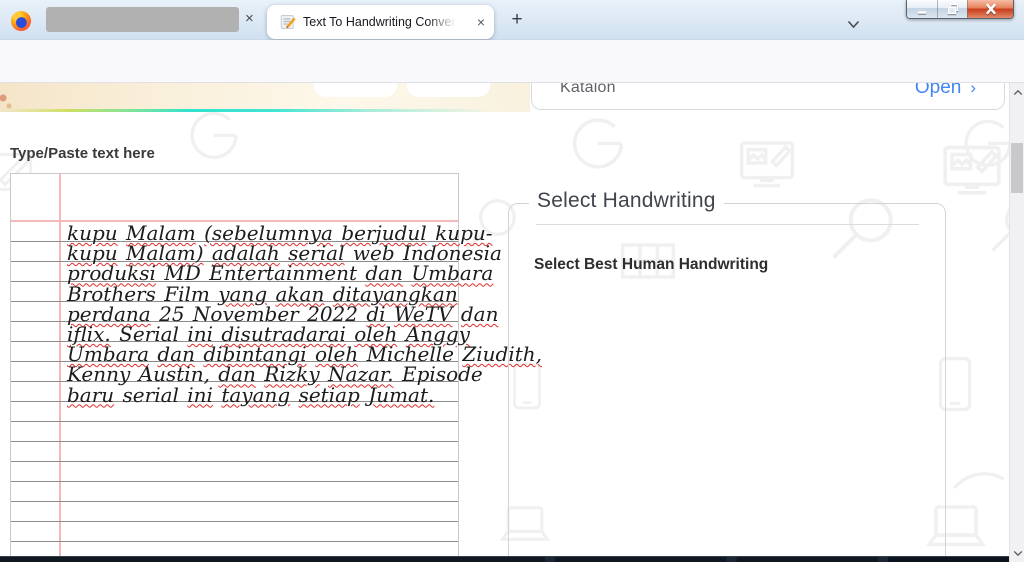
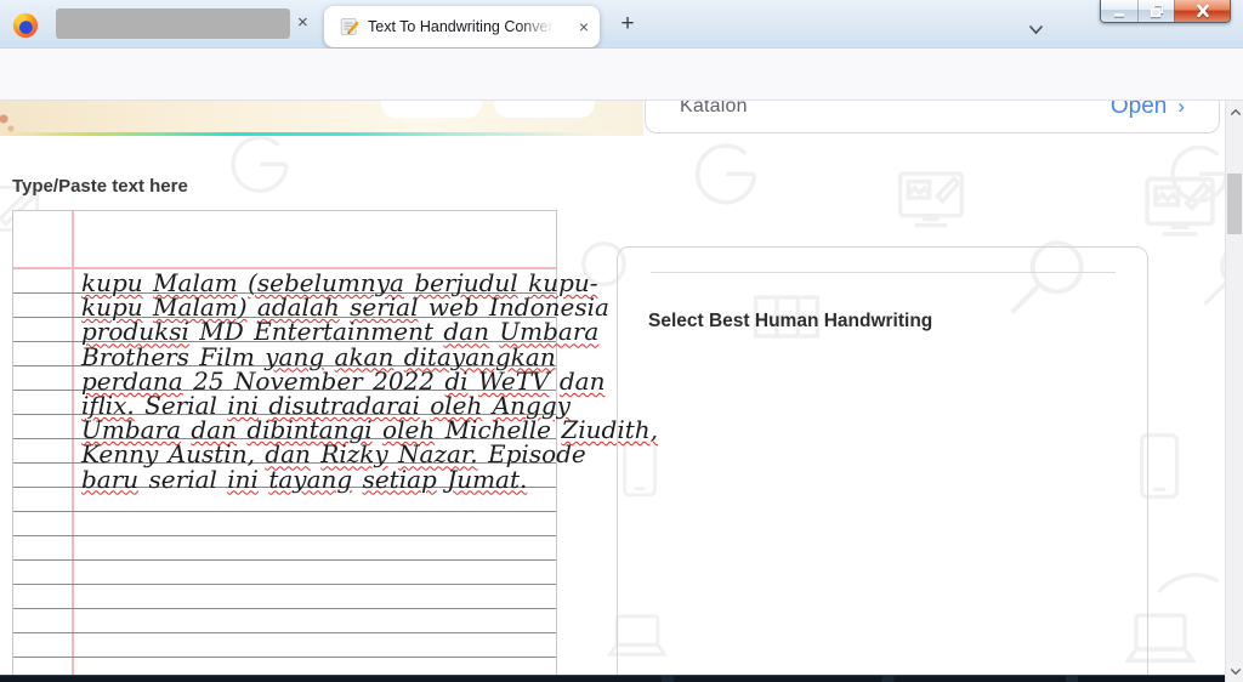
  ×
  Text To Handwriting Convert
  ×
  +
  Katalon
  Open
  ›
  Type/Paste text here
  kupu Malam (sebelumnya berjudul kupu-
  kupu Malam) adalah serial web Indonesia
  produksi MD Entertainment dan Umbara
  Brothers Film yang akan ditayangkan
  perdana 25 November 2022 di WeTV dan
  iflix. Serial ini disutradarai oleh Anggy
  Umbara dan dibintangi oleh Michelle Ziudith,
  Kenny Austin, dan Rizky Nazar. Episode
  baru serial ini tayang setiap Jumat.
- Select Handwriting
  Select Best Human Handwriting
